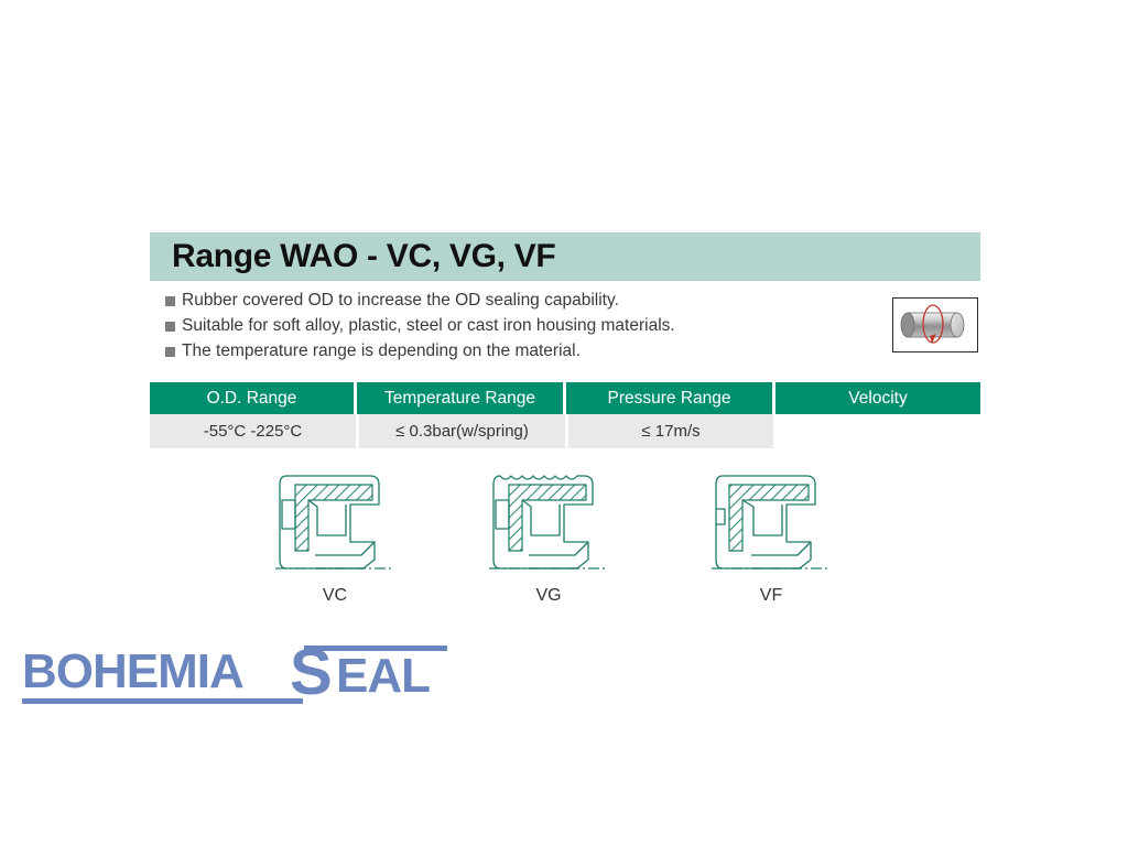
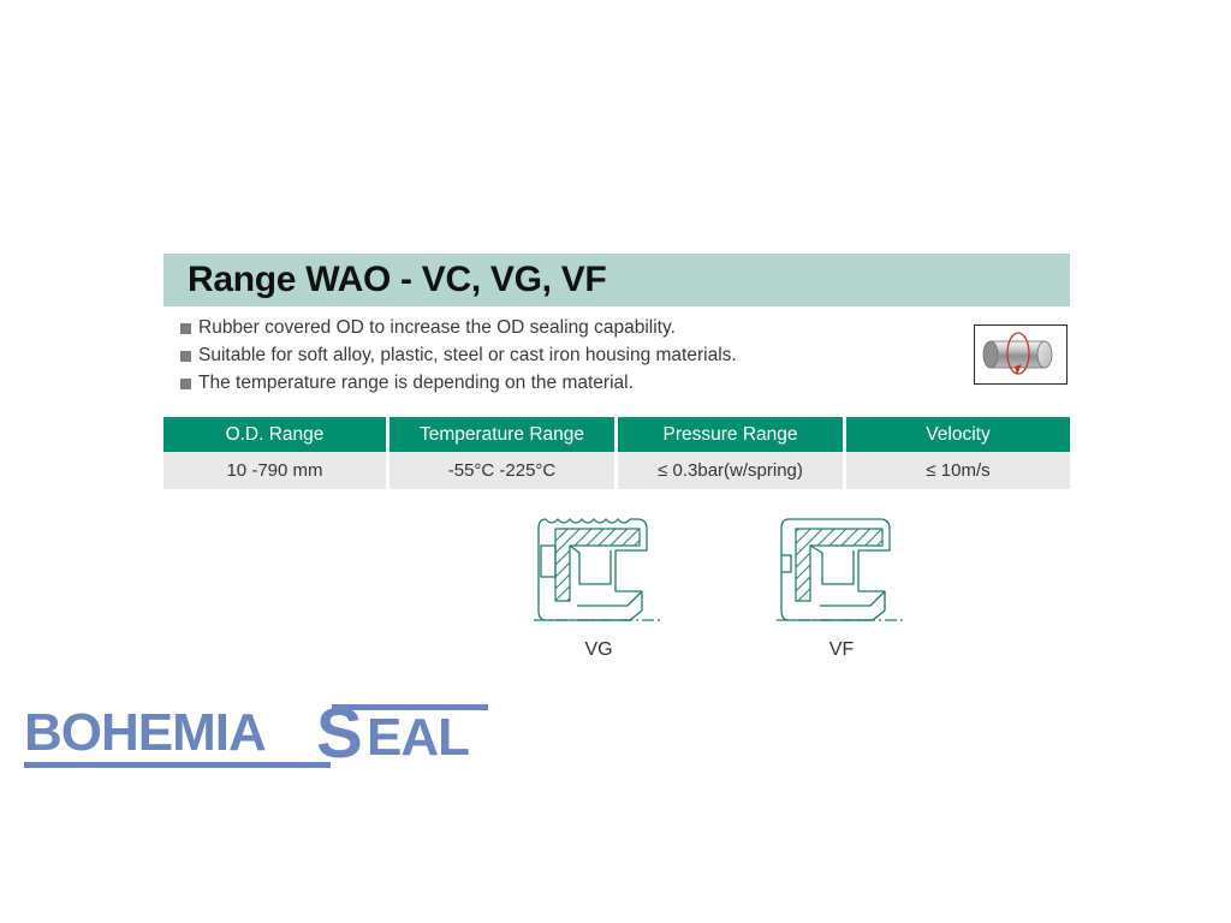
  Range WAO - VC, VG, VF
  Rubber covered OD to increase the OD sealing capability.
  Suitable for soft alloy, plastic, steel or cast iron housing materials.
  The temperature range is depending on the material.
  O.D. Range
  Temperature Range
  Pressure Range
  Velocity
+ 10 -790 mm
  -55°C -225°C
  ≤ 0.3bar(w/spring)
- ≤ 17m/s
+ ≤ 10m/s
- VC
  VG
  VF
  BOHEMIA
  S
  EAL
